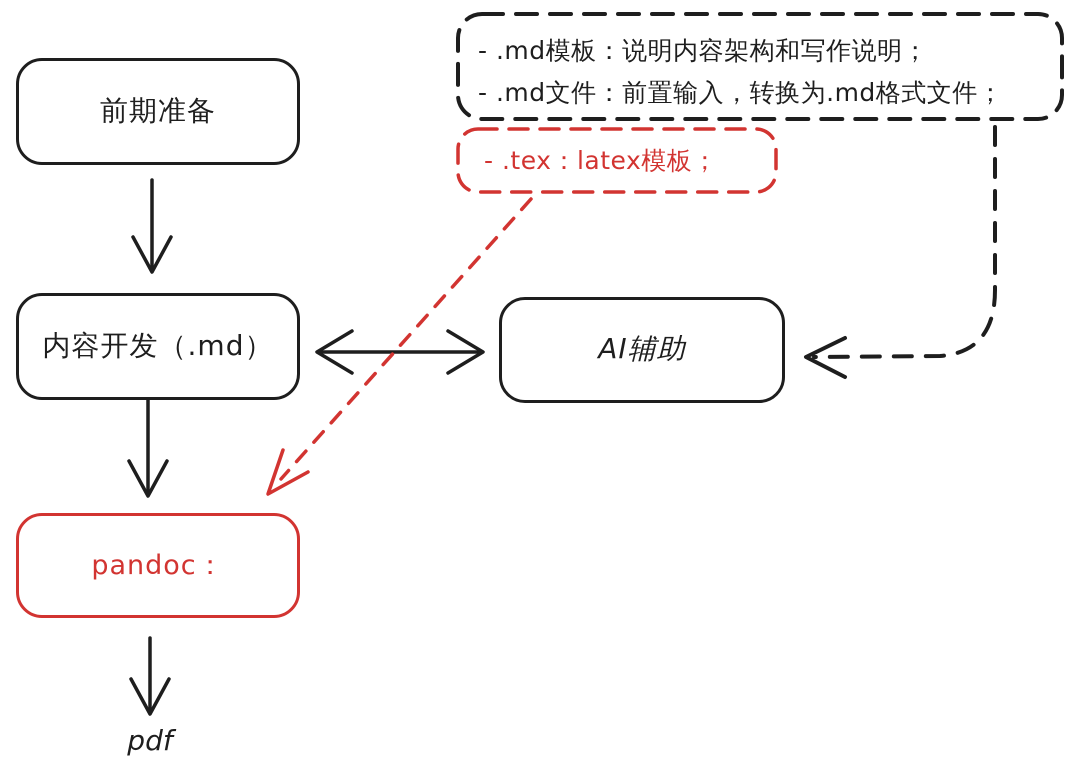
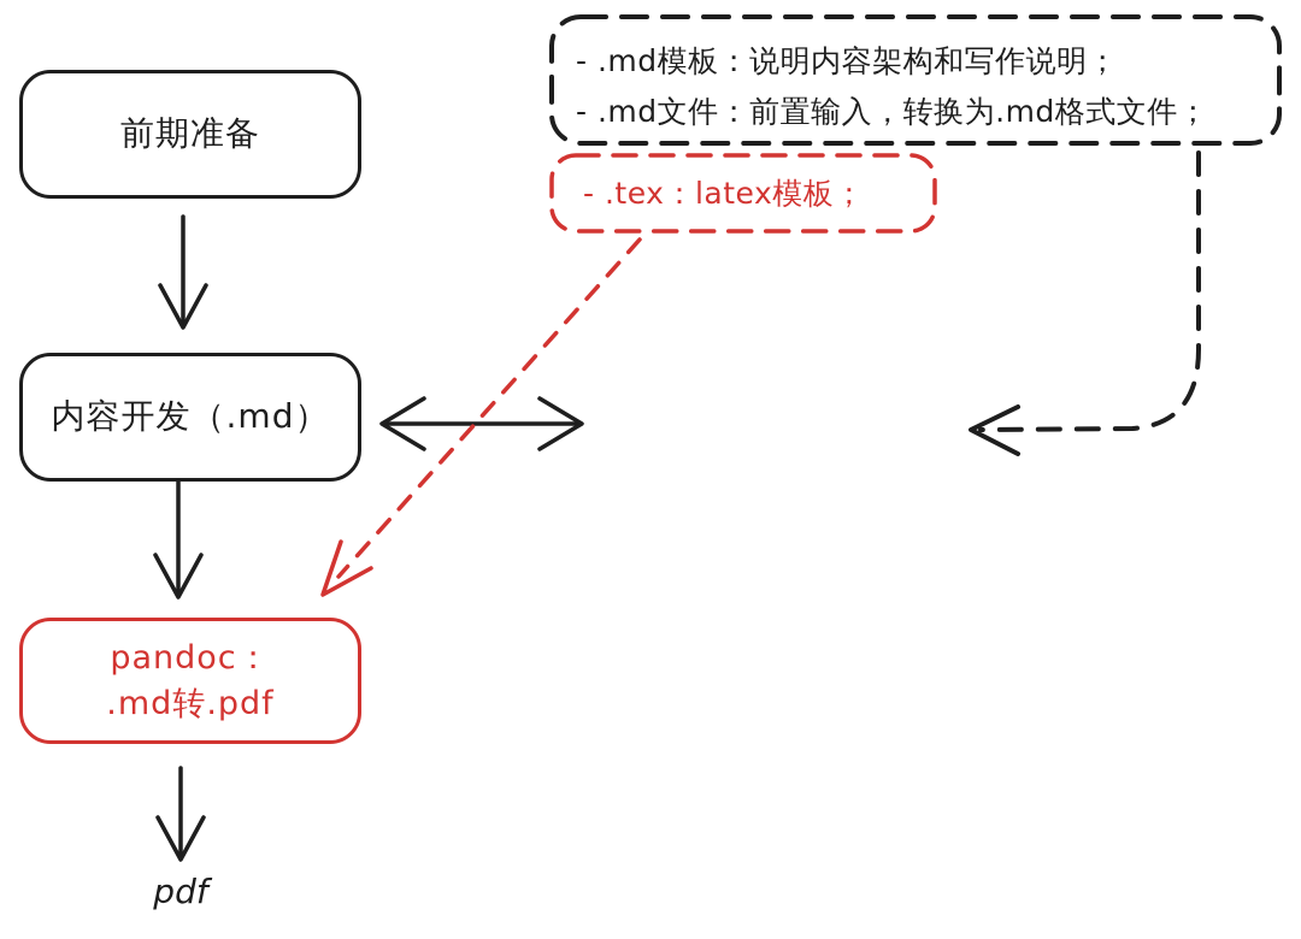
  前期准备
  内容开发（.md）
- AI辅助
  pandoc：
+ .md转.pdf
  - .md模板：说明内容架构和写作说明；
  - .md文件：前置输入，转换为.md格式文件；
  - .tex：latex模板；
  pdf
